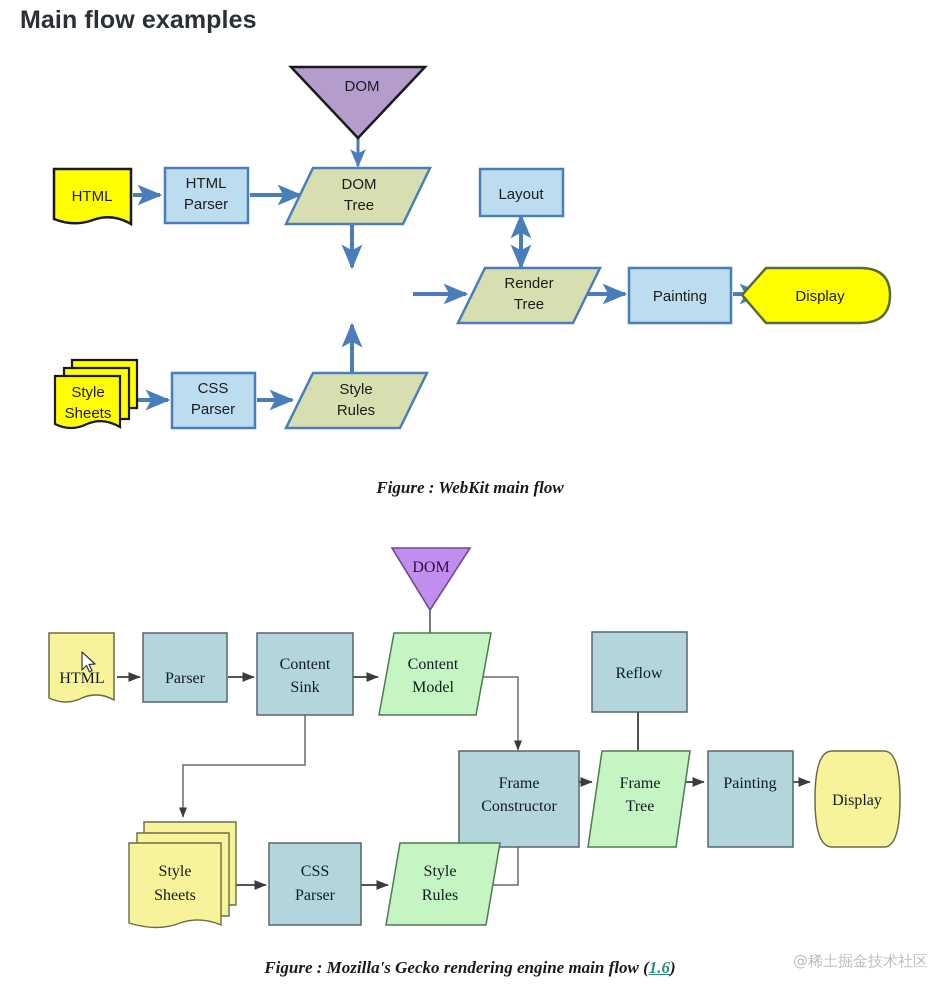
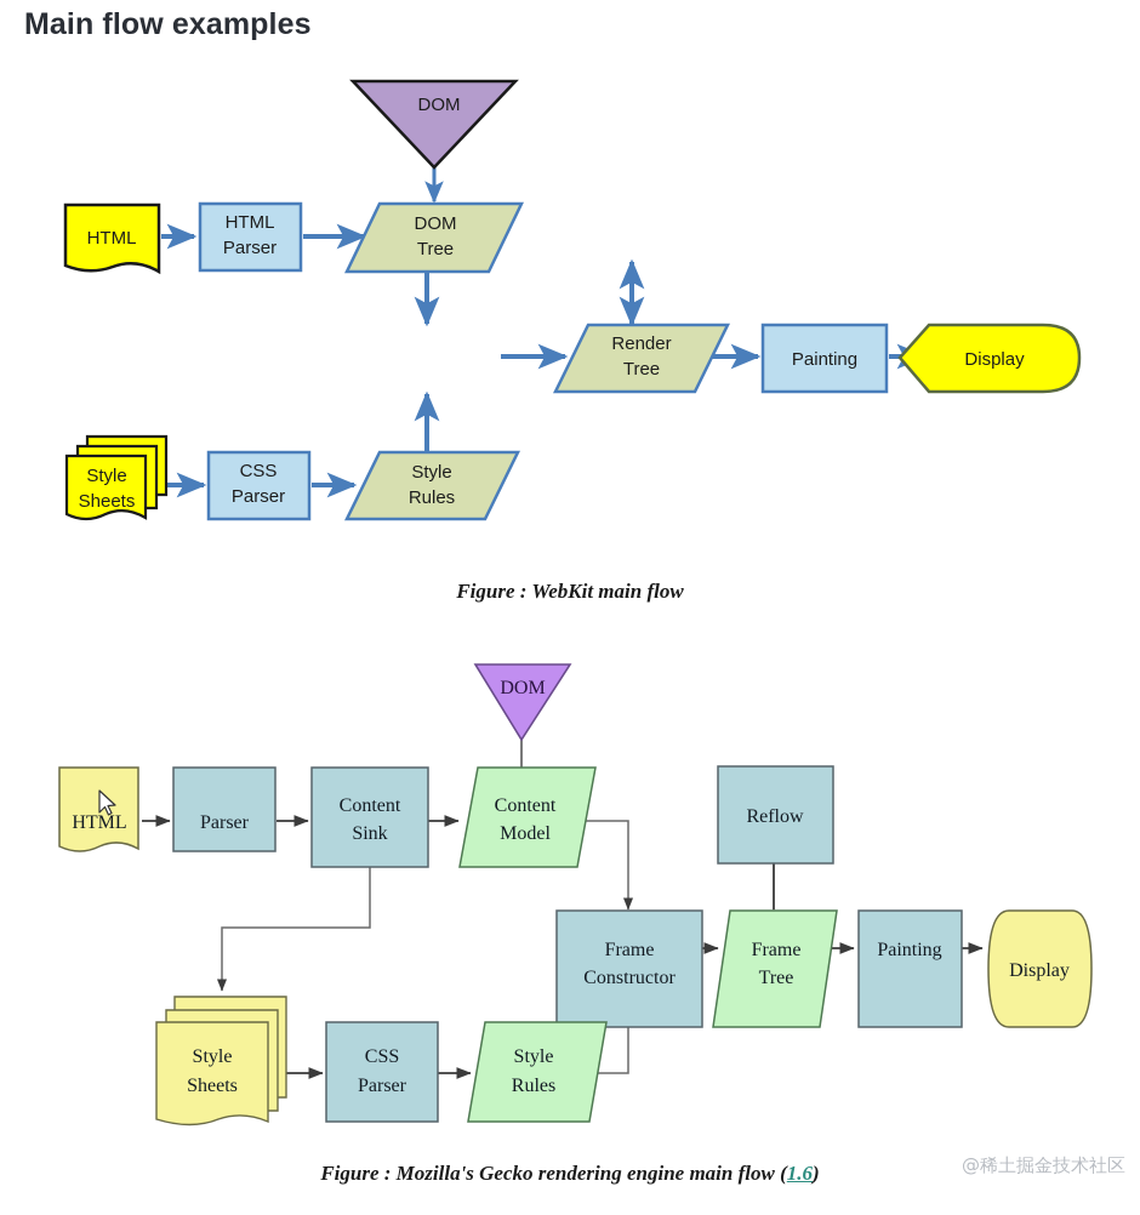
  Main flow examples
  DOM
  HTML
  HTML
  Parser
  DOM
  Tree
- Layout
  Render
  Tree
  Painting
  Display
  Style
  Sheets
  CSS
  Parser
  Style
  Rules
  Figure : WebKit main flow
  DOM
  HTML
  Parser
  Content
  Sink
  Content
  Model
  Reflow
  Frame
  Constructor
  Frame
  Tree
  Painting
  Display
  Style
  Sheets
  CSS
  Parser
  Style
  Rules
  Figure : Mozilla's Gecko rendering engine main flow (1.6)
  @稀土掘金技术社区
